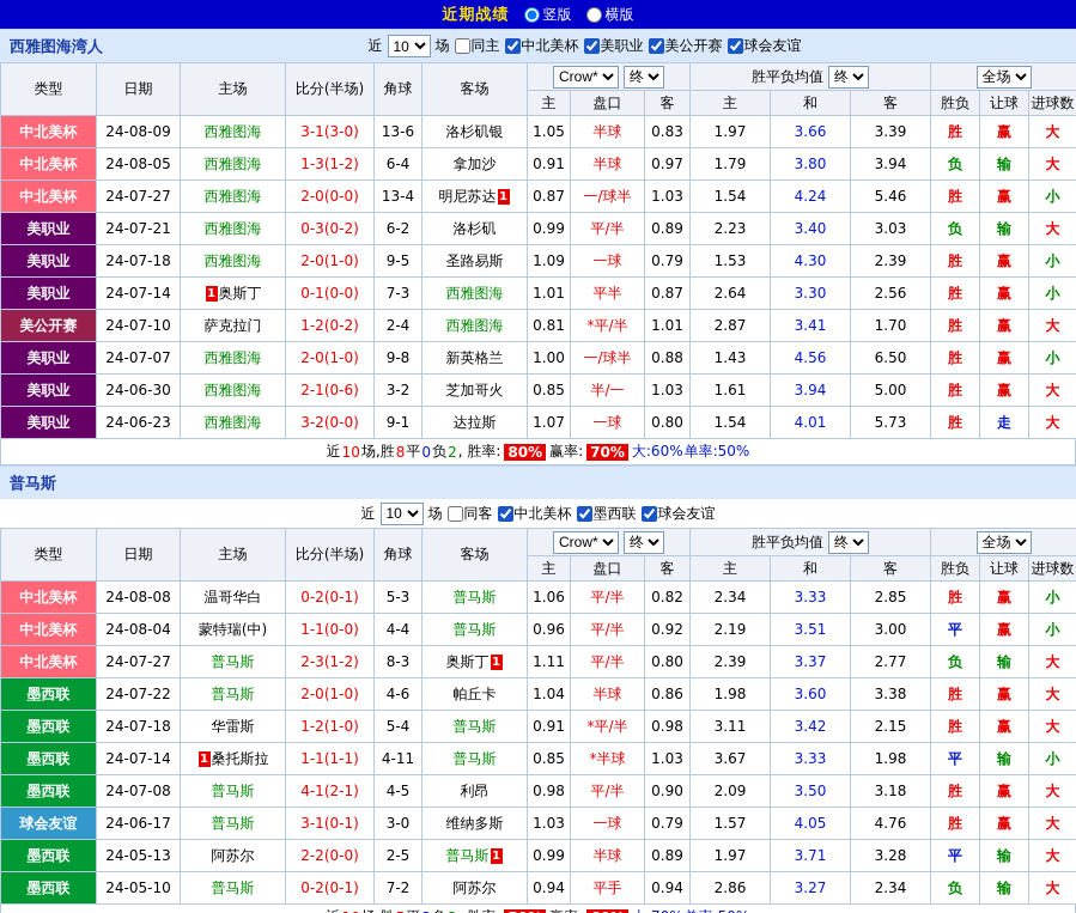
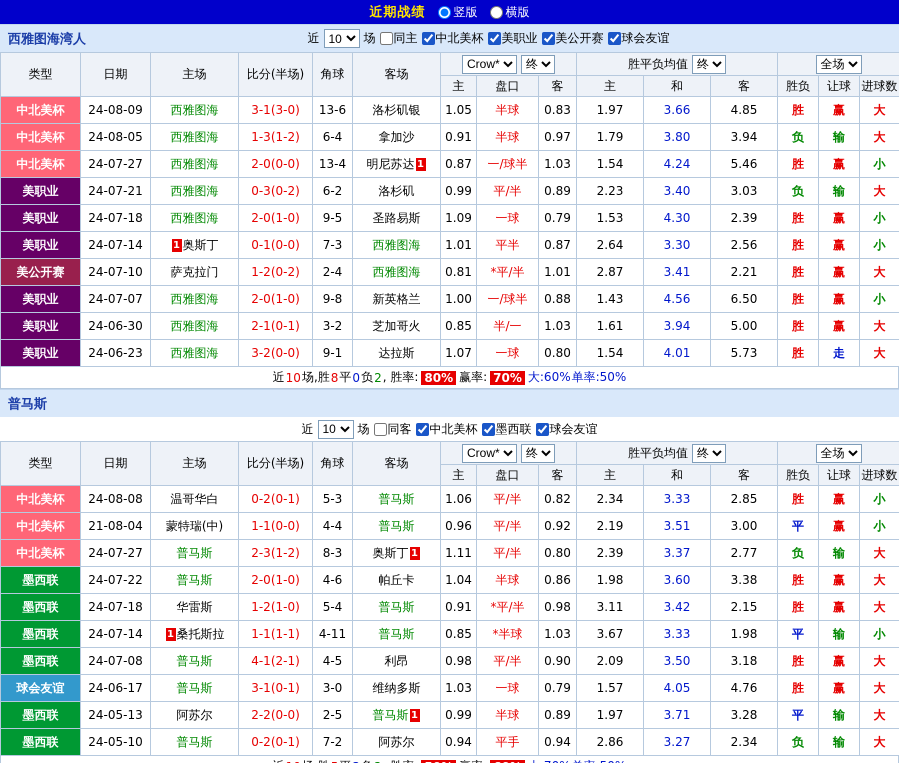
  近期战绩
  竖版
  横版
  西雅图海湾人
  近
  10
  场
  同主
  中北美杯
  美职业
  美公开赛
  球会友谊
  类型	日期	主场	比分(半场)	角球	客场	Crow* 终	胜平负均值 终	全场
  主	盘口	客	主	和	客	胜负	让球	进球数
- 中北美杯	24-08-09	西雅图海	3-1(3-0)	13-6	洛杉矶银	1.05	半球	0.83	1.97	3.66	3.39	胜	赢	大
+ 中北美杯	24-08-09	西雅图海	3-1(3-0)	13-6	洛杉矶银	1.05	半球	0.83	1.97	3.66	4.85	胜	赢	大
  中北美杯	24-08-05	西雅图海	1-3(1-2)	6-4	拿加沙	0.91	半球	0.97	1.79	3.80	3.94	负	输	大
  中北美杯	24-07-27	西雅图海	2-0(0-0)	13-4	明尼苏达 1	0.87	一/球半	1.03	1.54	4.24	5.46	胜	赢	小
  美职业	24-07-21	西雅图海	0-3(0-2)	6-2	洛杉矶	0.99	平/半	0.89	2.23	3.40	3.03	负	输	大
  美职业	24-07-18	西雅图海	2-0(1-0)	9-5	圣路易斯	1.09	一球	0.79	1.53	4.30	2.39	胜	赢	小
  美职业	24-07-14	1 奥斯丁	0-1(0-0)	7-3	西雅图海	1.01	平半	0.87	2.64	3.30	2.56	胜	赢	小
- 美公开赛	24-07-10	萨克拉门	1-2(0-2)	2-4	西雅图海	0.81	*平/半	1.01	2.87	3.41	1.70	胜	赢	大
+ 美公开赛	24-07-10	萨克拉门	1-2(0-2)	2-4	西雅图海	0.81	*平/半	1.01	2.87	3.41	2.21	胜	赢	大
  美职业	24-07-07	西雅图海	2-0(1-0)	9-8	新英格兰	1.00	一/球半	0.88	1.43	4.56	6.50	胜	赢	小
- 美职业	24-06-30	西雅图海	2-1(0-6)	3-2	芝加哥火	0.85	半/一	1.03	1.61	3.94	5.00	胜	赢	大
+ 美职业	24-06-30	西雅图海	2-1(0-1)	3-2	芝加哥火	0.85	半/一	1.03	1.61	3.94	5.00	胜	赢	大
  美职业	24-06-23	西雅图海	3-2(0-0)	9-1	达拉斯	1.07	一球	0.80	1.54	4.01	5.73	胜	走	大
  近
  10
  场,胜
  8
  平
  0
  负
  2
  , 胜率:
  80%
  赢率:
  70%
  大:60%
  单率:50%
  普马斯
  近
  10
  场
  同客
  中北美杯
  墨西联
  球会友谊
  类型	日期	主场	比分(半场)	角球	客场	Crow* 终	胜平负均值 终	全场
  主	盘口	客	主	和	客	胜负	让球	进球数
  中北美杯	24-08-08	温哥华白	0-2(0-1)	5-3	普马斯	1.06	平/半	0.82	2.34	3.33	2.85	胜	赢	小
- 中北美杯	24-08-04	蒙特瑞(中)	1-1(0-0)	4-4	普马斯	0.96	平/半	0.92	2.19	3.51	3.00	平	赢	小
+ 中北美杯	21-08-04	蒙特瑞(中)	1-1(0-0)	4-4	普马斯	0.96	平/半	0.92	2.19	3.51	3.00	平	赢	小
  中北美杯	24-07-27	普马斯	2-3(1-2)	8-3	奥斯丁 1	1.11	平/半	0.80	2.39	3.37	2.77	负	输	大
  墨西联	24-07-22	普马斯	2-0(1-0)	4-6	帕丘卡	1.04	半球	0.86	1.98	3.60	3.38	胜	赢	大
  墨西联	24-07-18	华雷斯	1-2(1-0)	5-4	普马斯	0.91	*平/半	0.98	3.11	3.42	2.15	胜	赢	大
  墨西联	24-07-14	1 桑托斯拉	1-1(1-1)	4-11	普马斯	0.85	*半球	1.03	3.67	3.33	1.98	平	输	小
  墨西联	24-07-08	普马斯	4-1(2-1)	4-5	利昂	0.98	平/半	0.90	2.09	3.50	3.18	胜	赢	大
  球会友谊	24-06-17	普马斯	3-1(0-1)	3-0	维纳多斯	1.03	一球	0.79	1.57	4.05	4.76	胜	赢	大
  墨西联	24-05-13	阿苏尔	2-2(0-0)	2-5	普马斯 1	0.99	半球	0.89	1.97	3.71	3.28	平	输	大
  墨西联	24-05-10	普马斯	0-2(0-1)	7-2	阿苏尔	0.94	平手	0.94	2.86	3.27	2.34	负	输	大
